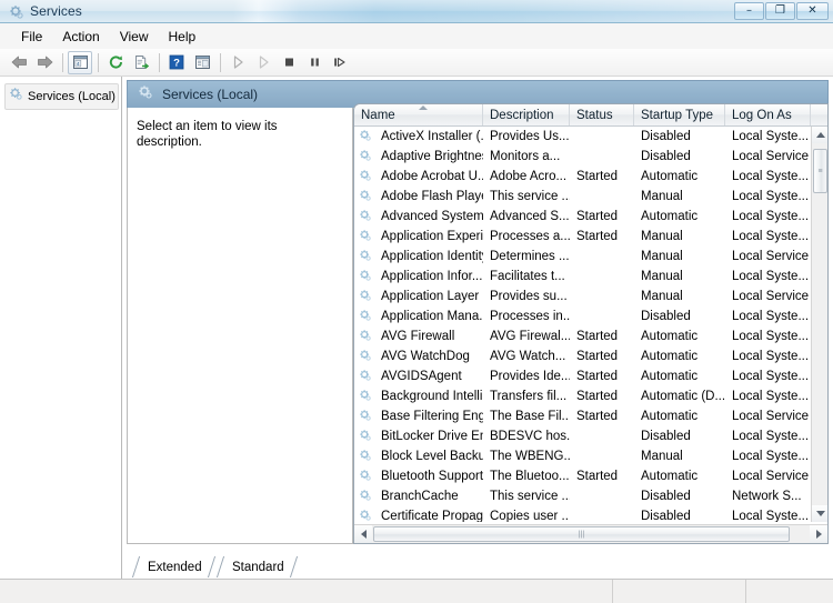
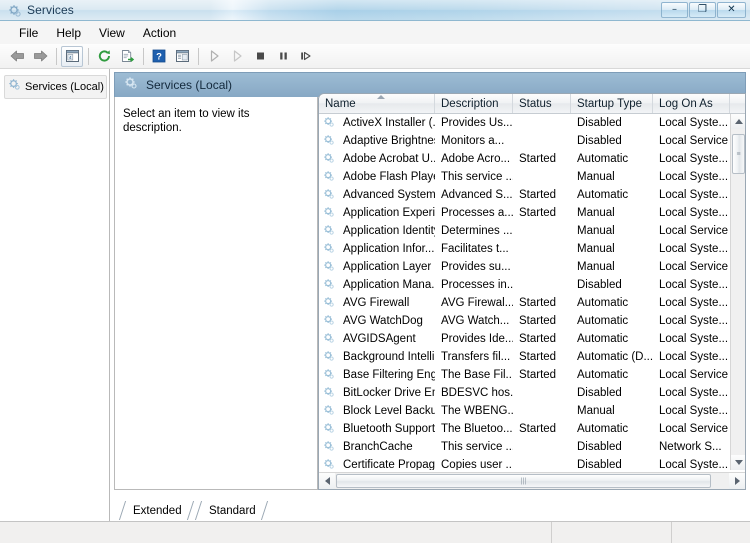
  Services
  –
  ❐
  ✕
  File
- Action
+ Help
  View
- Help
+ Action
  ?
  Services (Local)
  Services (Local)
  Select an item to view its description.
  Name
  Description
  Status
  Startup Type
  Log On As
  ActiveX Installer (.
  Provides Us...
  Disabled
  Local Syste...
  Adaptive Brightne
  Monitors a...
  Disabled
  Local Service
  Adobe Acrobat U..
  Adobe Acro...
  Started
  Automatic
  Local Syste...
  Adobe Flash Play
  This service ..
  Manual
  Local Syste...
  Advanced System
  Advanced S...
  Started
  Automatic
  Local Syste...
  Application Experi
  Processes a...
  Started
  Manual
  Local Syste...
  Application Identit
  Determines ...
  Manual
  Local Service
  Application Infor...
  Facilitates t...
  Manual
  Local Syste...
  Application Layer
  Provides su...
  Manual
  Local Service
  Application Mana.
  Processes in..
  Disabled
  Local Syste...
  AVG Firewall
  AVG Firewal...
  Started
  Automatic
  Local Syste...
  AVG WatchDog
  AVG Watch...
  Started
  Automatic
  Local Syste...
  AVGIDSAgent
  Provides Ide...
  Started
  Automatic
  Local Syste...
  Background Intelli
  Transfers fil...
  Started
  Automatic (D...
  Local Syste...
  Base Filtering Eng
  The Base Fil..
  Started
  Automatic
  Local Service
  BitLocker Drive E
  BDESVC hos.
  Disabled
  Local Syste...
  Block Level Backu
  The WBENG..
  Manual
  Local Syste...
  Bluetooth Support
  The Bluetoo...
  Started
  Automatic
  Local Service
  BranchCache
  This service ..
  Disabled
  Network S...
  Certificate Propag
  Copies user ..
  Disabled
  Local Syste...
  Extended
  Standard
